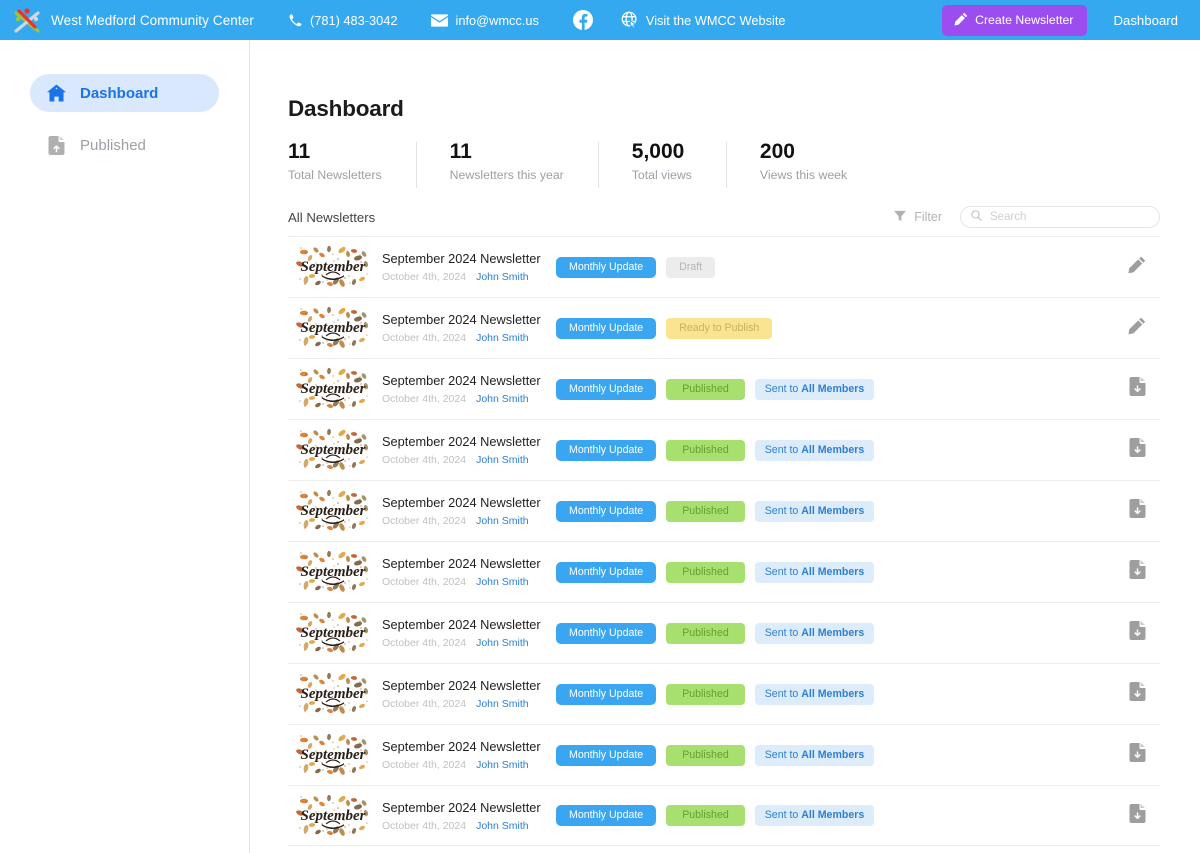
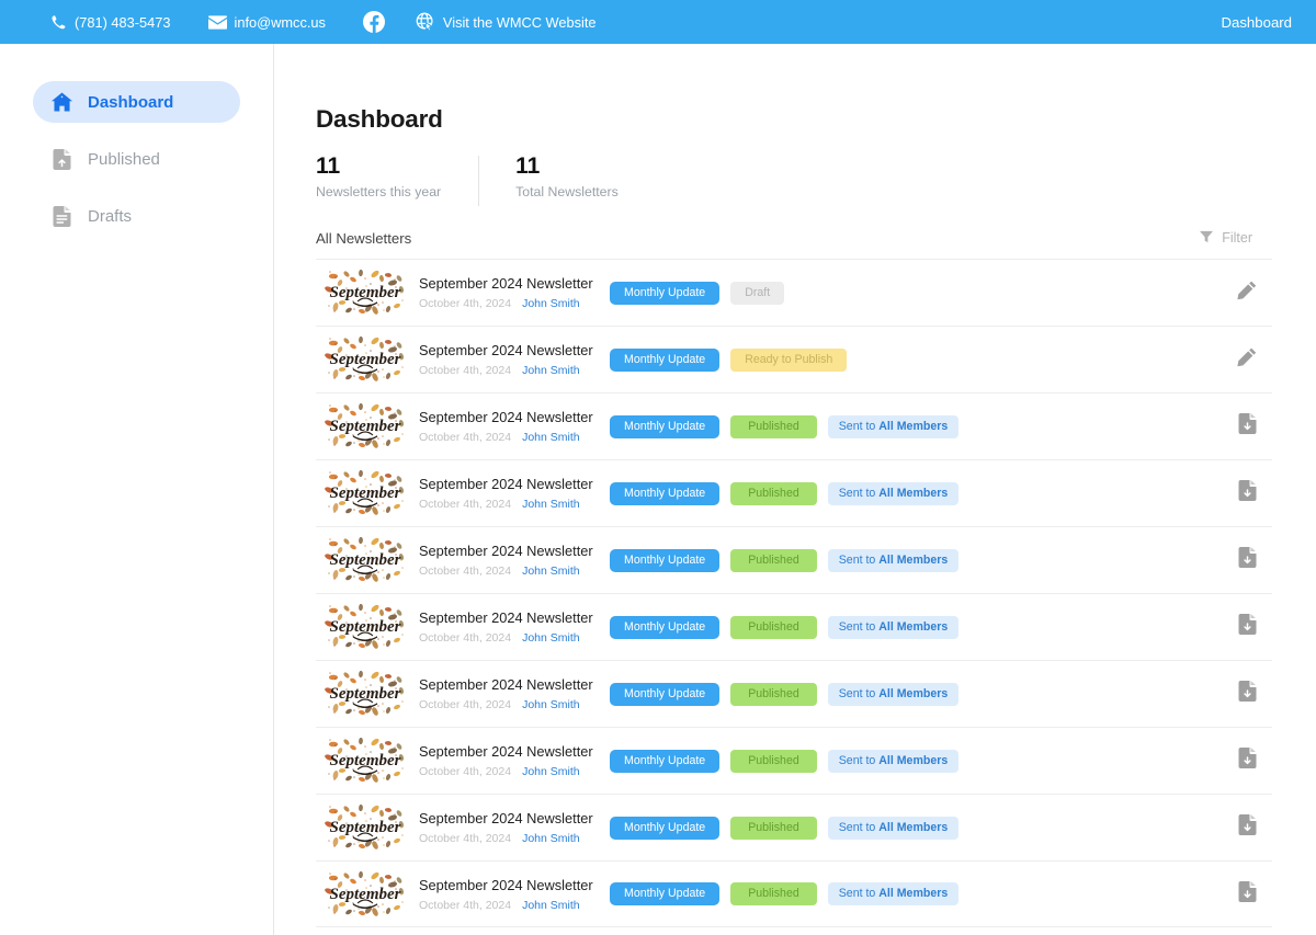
- West Medford Community Center
- (781) 483-3042
+ (781) 483-5473
  info@wmcc.us
  Visit the WMCC Website
- Create Newsletter
  Dashboard
  Dashboard
  Published
+ Drafts
  Dashboard
  11
- Total Newsletters
+ Newsletters this year
  11
- Newsletters this year
+ Total Newsletters
- 5,000
- Total views
- 200
- Views this week
  All Newsletters
  Filter
- Search
  September
  September 2024 Newsletter
  October 4th, 2024
  John Smith
  Monthly Update
  Draft
  September
  September 2024 Newsletter
  October 4th, 2024
  John Smith
  Monthly Update
  Ready to Publish
  September
  September 2024 Newsletter
  October 4th, 2024
  John Smith
  Monthly Update
  Published
  Sent to All Members
  September
  September 2024 Newsletter
  October 4th, 2024
  John Smith
  Monthly Update
  Published
  Sent to All Members
  September
  September 2024 Newsletter
  October 4th, 2024
  John Smith
  Monthly Update
  Published
  Sent to All Members
  September
  September 2024 Newsletter
  October 4th, 2024
  John Smith
  Monthly Update
  Published
  Sent to All Members
  September
  September 2024 Newsletter
  October 4th, 2024
  John Smith
  Monthly Update
  Published
  Sent to All Members
  September
  September 2024 Newsletter
  October 4th, 2024
  John Smith
  Monthly Update
  Published
  Sent to All Members
  September
  September 2024 Newsletter
  October 4th, 2024
  John Smith
  Monthly Update
  Published
  Sent to All Members
  September
  September 2024 Newsletter
  October 4th, 2024
  John Smith
  Monthly Update
  Published
  Sent to All Members
